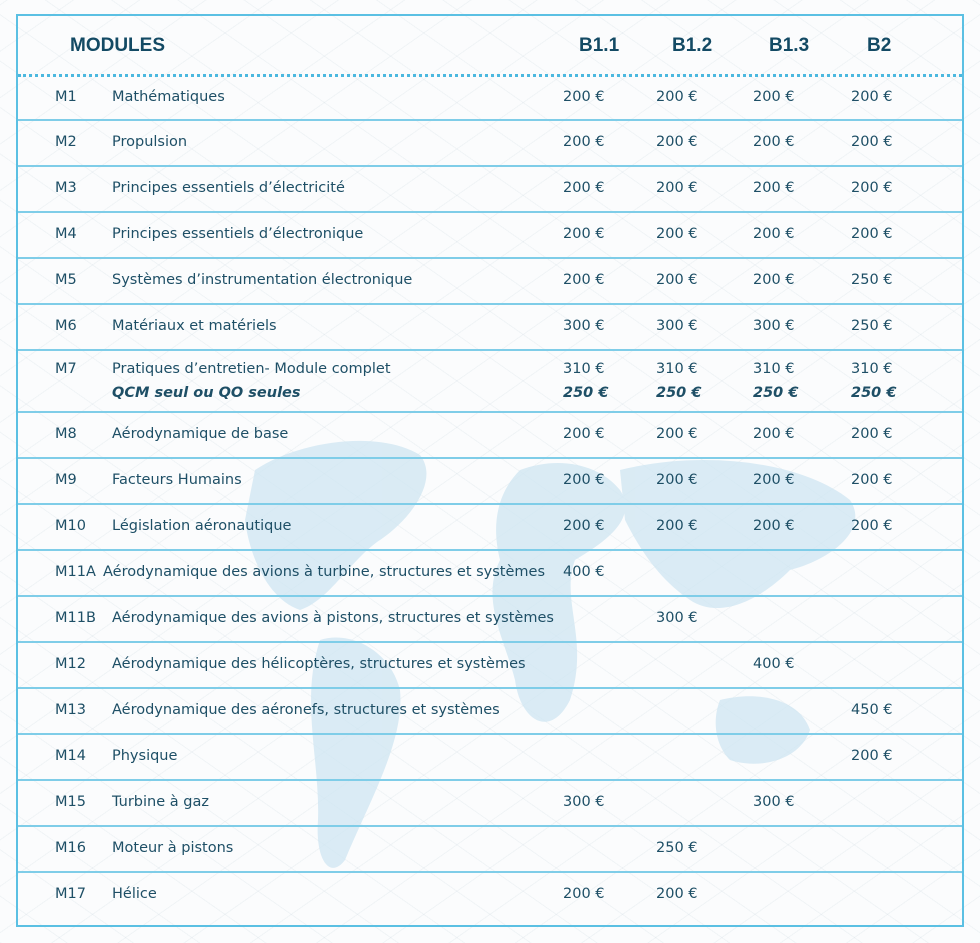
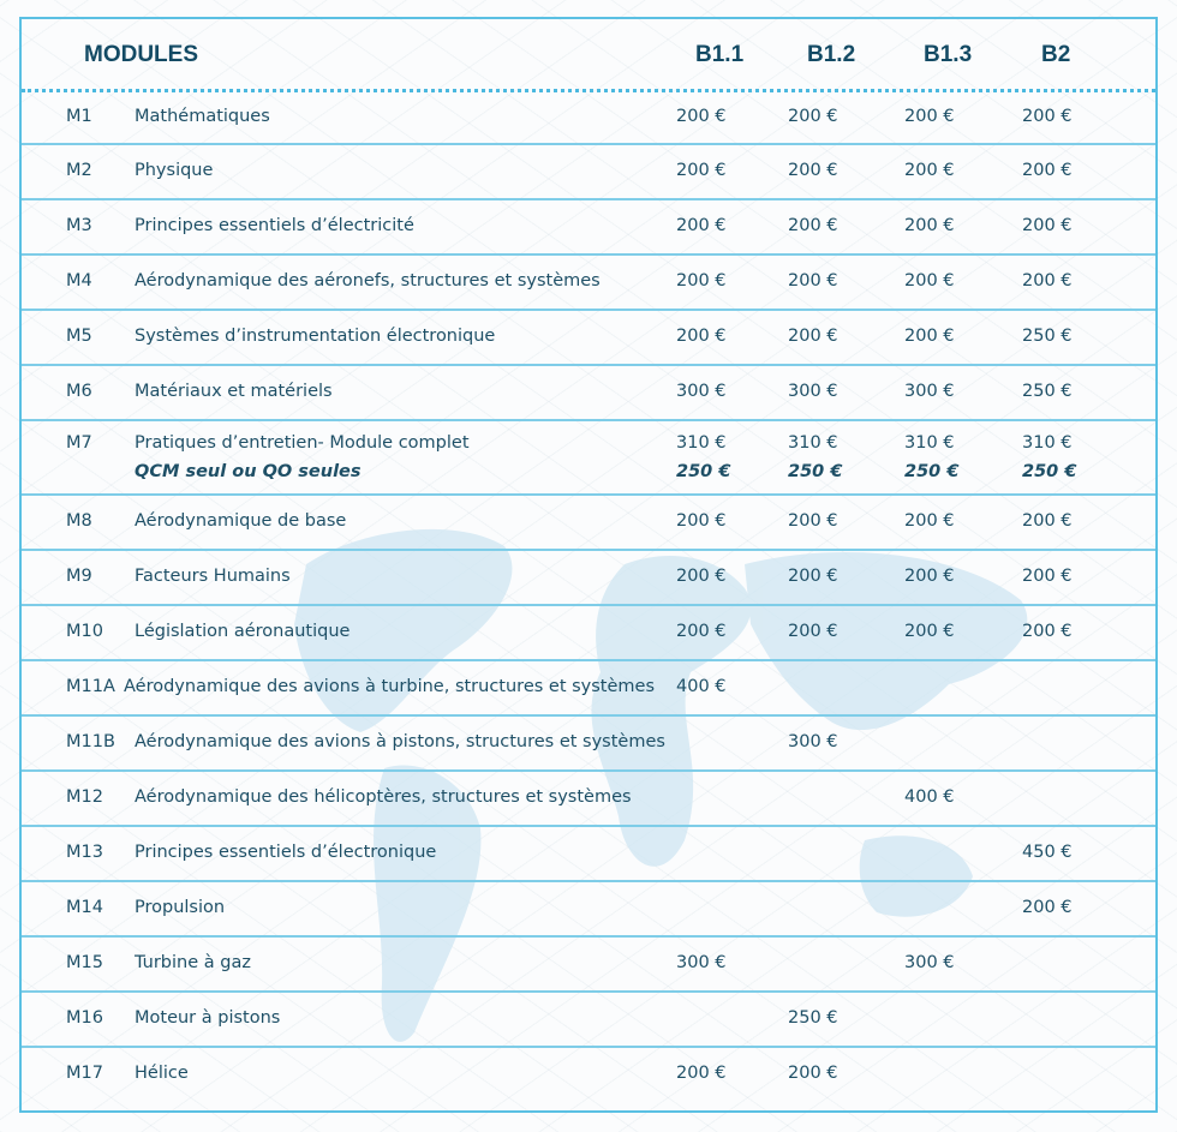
  MODULES
  B1.1
  B1.2
  B1.3
  B2
  M1
  Mathématiques
  200 €
  200 €
  200 €
  200 €
  M2
- Propulsion
+ Physique
  200 €
  200 €
  200 €
  200 €
  M3
  Principes essentiels d’électricité
  200 €
  200 €
  200 €
  200 €
  M4
- Principes essentiels d’électronique
+ Aérodynamique des aéronefs, structures et systèmes
  200 €
  200 €
  200 €
  200 €
  M5
  Systèmes d’instrumentation électronique
  200 €
  200 €
  200 €
  250 €
  M6
  Matériaux et matériels
  300 €
  300 €
  300 €
  250 €
  M7
  Pratiques d’entretien- Module complet
  310 €
  310 €
  310 €
  310 €
  QCM seul ou QO seules
  250 €
  250 €
  250 €
  250 €
  M8
  Aérodynamique de base
  200 €
  200 €
  200 €
  200 €
  M9
  Facteurs Humains
  200 €
  200 €
  200 €
  200 €
  M10
  Législation aéronautique
  200 €
  200 €
  200 €
  200 €
  M11A
  Aérodynamique des avions à turbine, structures et systèmes
  400 €
  M11B
  Aérodynamique des avions à pistons, structures et systèmes
  300 €
  M12
  Aérodynamique des hélicoptères, structures et systèmes
  400 €
  M13
- Aérodynamique des aéronefs, structures et systèmes
+ Principes essentiels d’électronique
  450 €
  M14
- Physique
+ Propulsion
  200 €
  M15
  Turbine à gaz
  300 €
  300 €
  M16
  Moteur à pistons
  250 €
  M17
  Hélice
  200 €
  200 €
